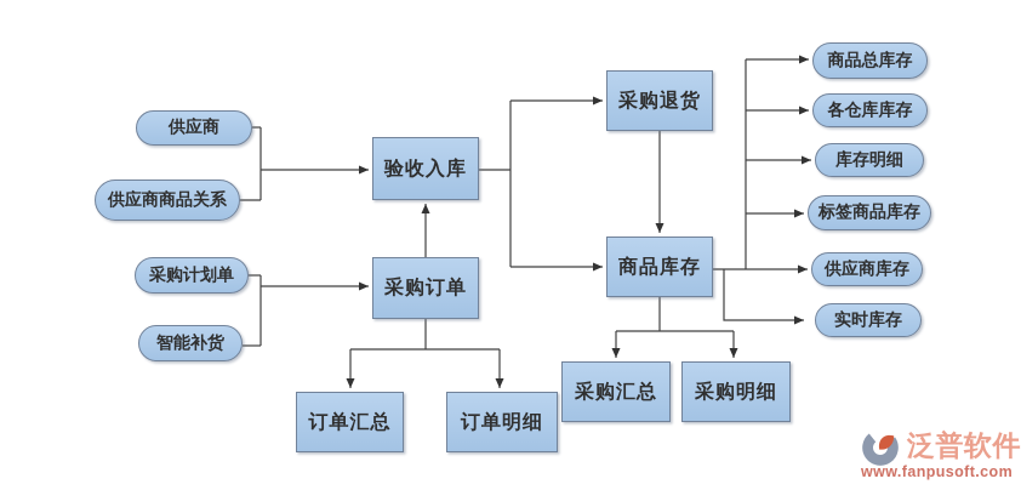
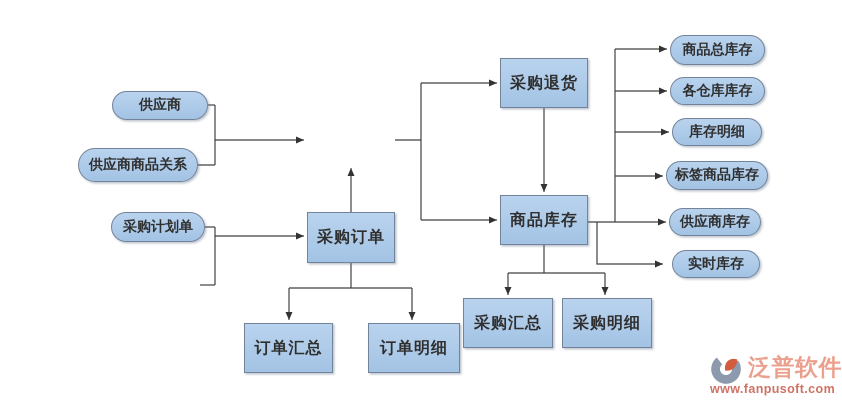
  供应商
  供应商商品关系
  采购计划单
- 智能补货
- 验收入库
  采购订单
  采购退货
  商品库存
  订单汇总
  订单明细
  采购汇总
  采购明细
  商品总库存
  各仓库库存
  库存明细
  标签商品库存
  供应商库存
  实时库存
  泛普软件
  www.fanpusoft.com
